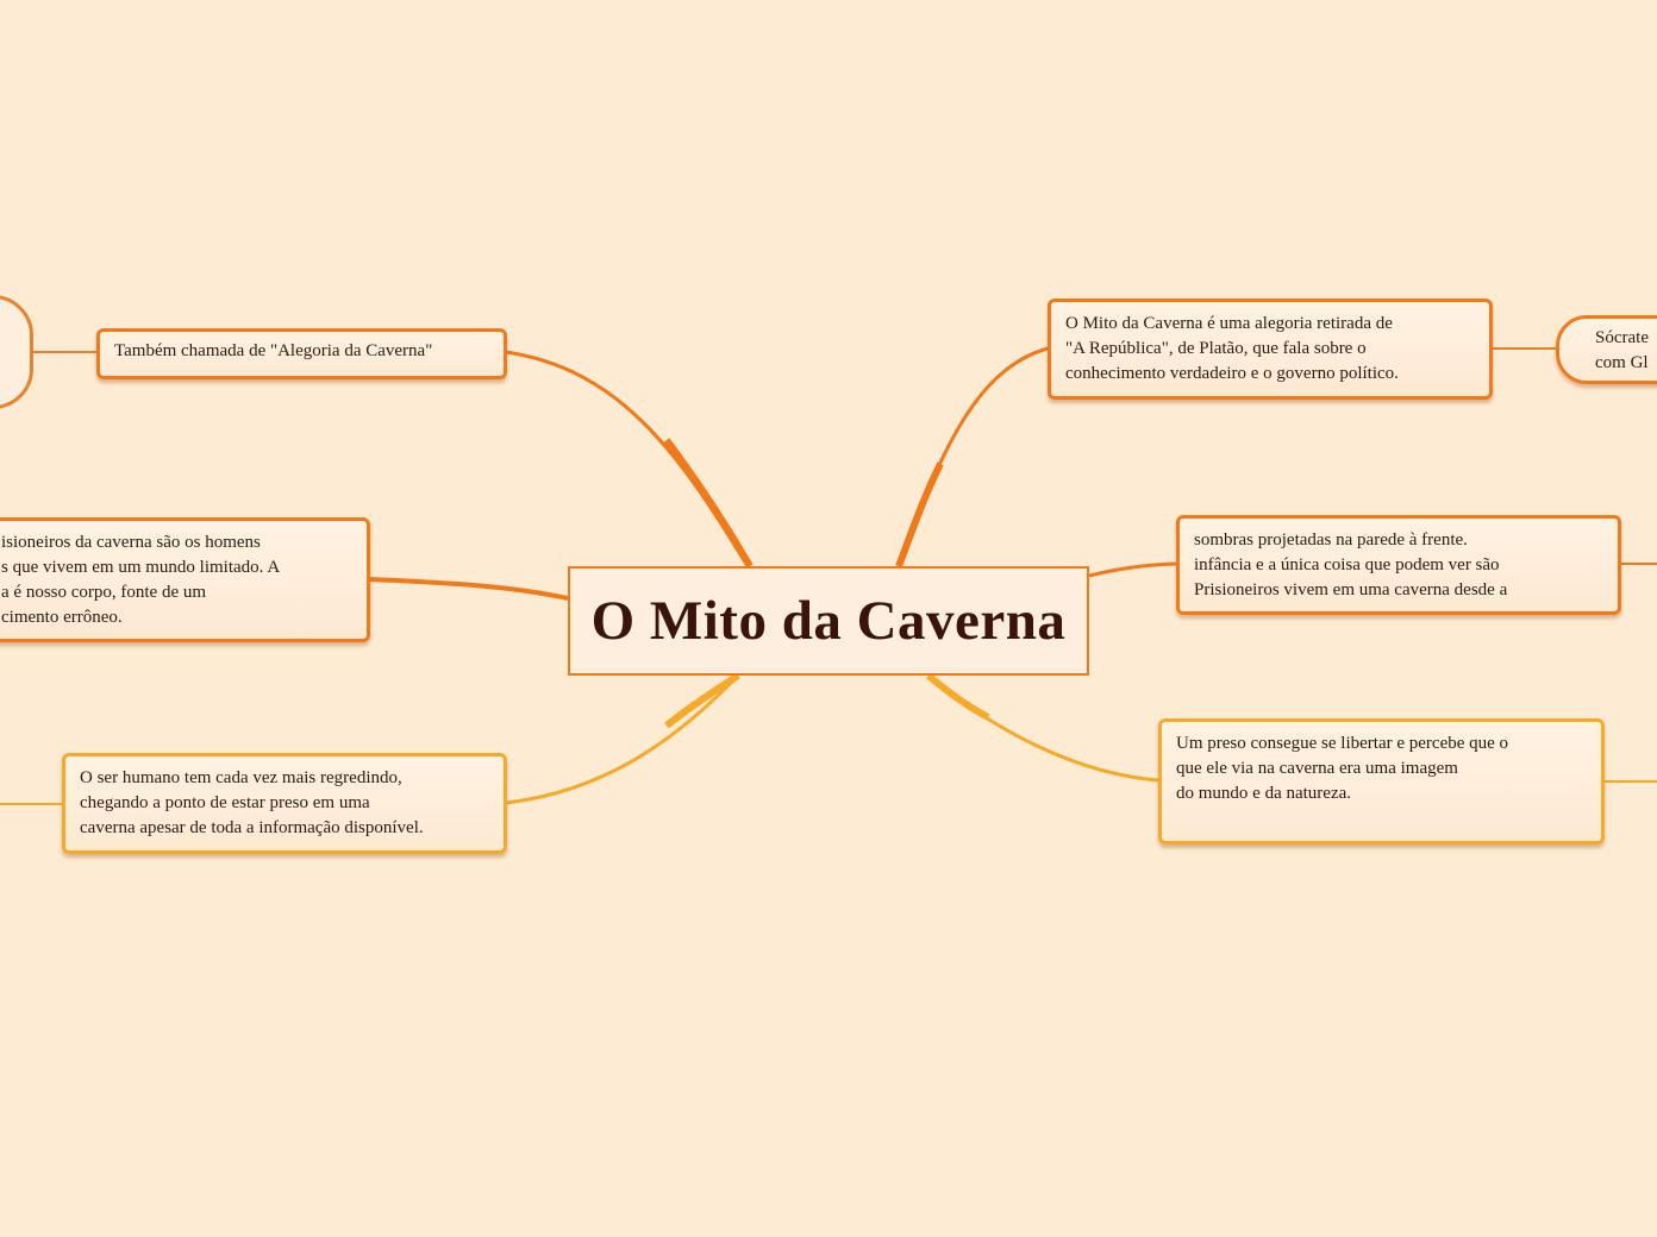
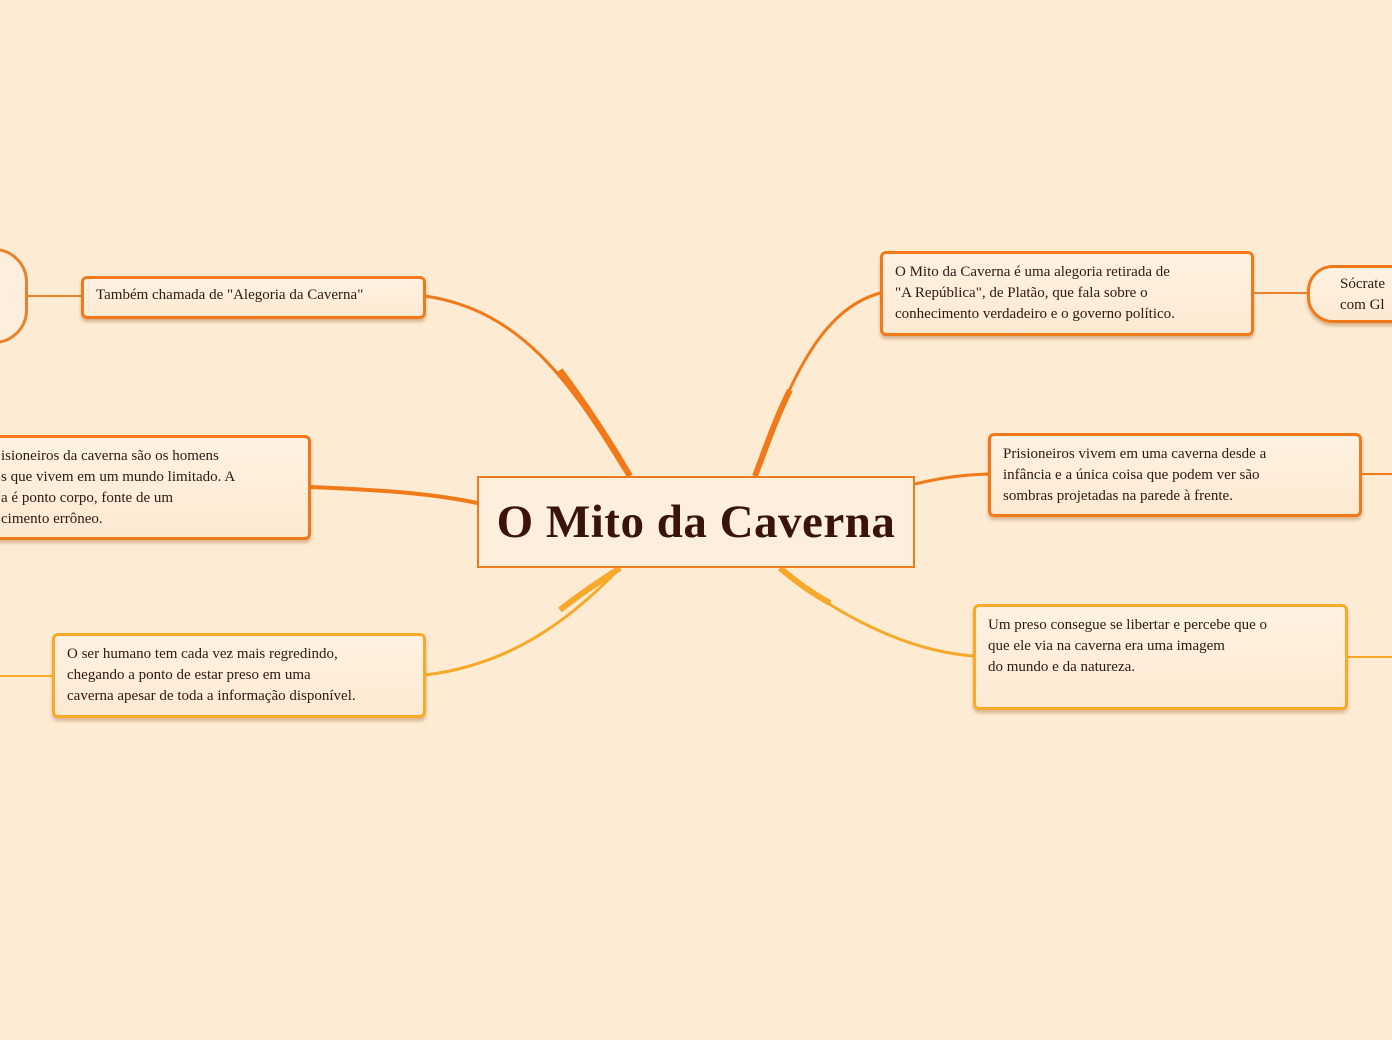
  Também chamada de "Alegoria da Caverna"
  isioneiros da caverna são os homens
  s que vivem em um mundo limitado. A
- a é nosso corpo, fonte de um
+ a é ponto corpo, fonte de um
  cimento errôneo.
  O ser humano tem cada vez mais regredindo,
  chegando a ponto de estar preso em uma
  caverna apesar de toda a informação disponível.
  O Mito da Caverna
  O Mito da Caverna é uma alegoria retirada de
  "A República", de Platão, que fala sobre o
  conhecimento verdadeiro e o governo político.
  Sócrate
  com Gl
- sombras projetadas na parede à frente.
+ Prisioneiros vivem em uma caverna desde a
  infância e a única coisa que podem ver são
- Prisioneiros vivem em uma caverna desde a
+ sombras projetadas na parede à frente.
  Um preso consegue se libertar e percebe que o
  que ele via na caverna era uma imagem
  do mundo e da natureza.
